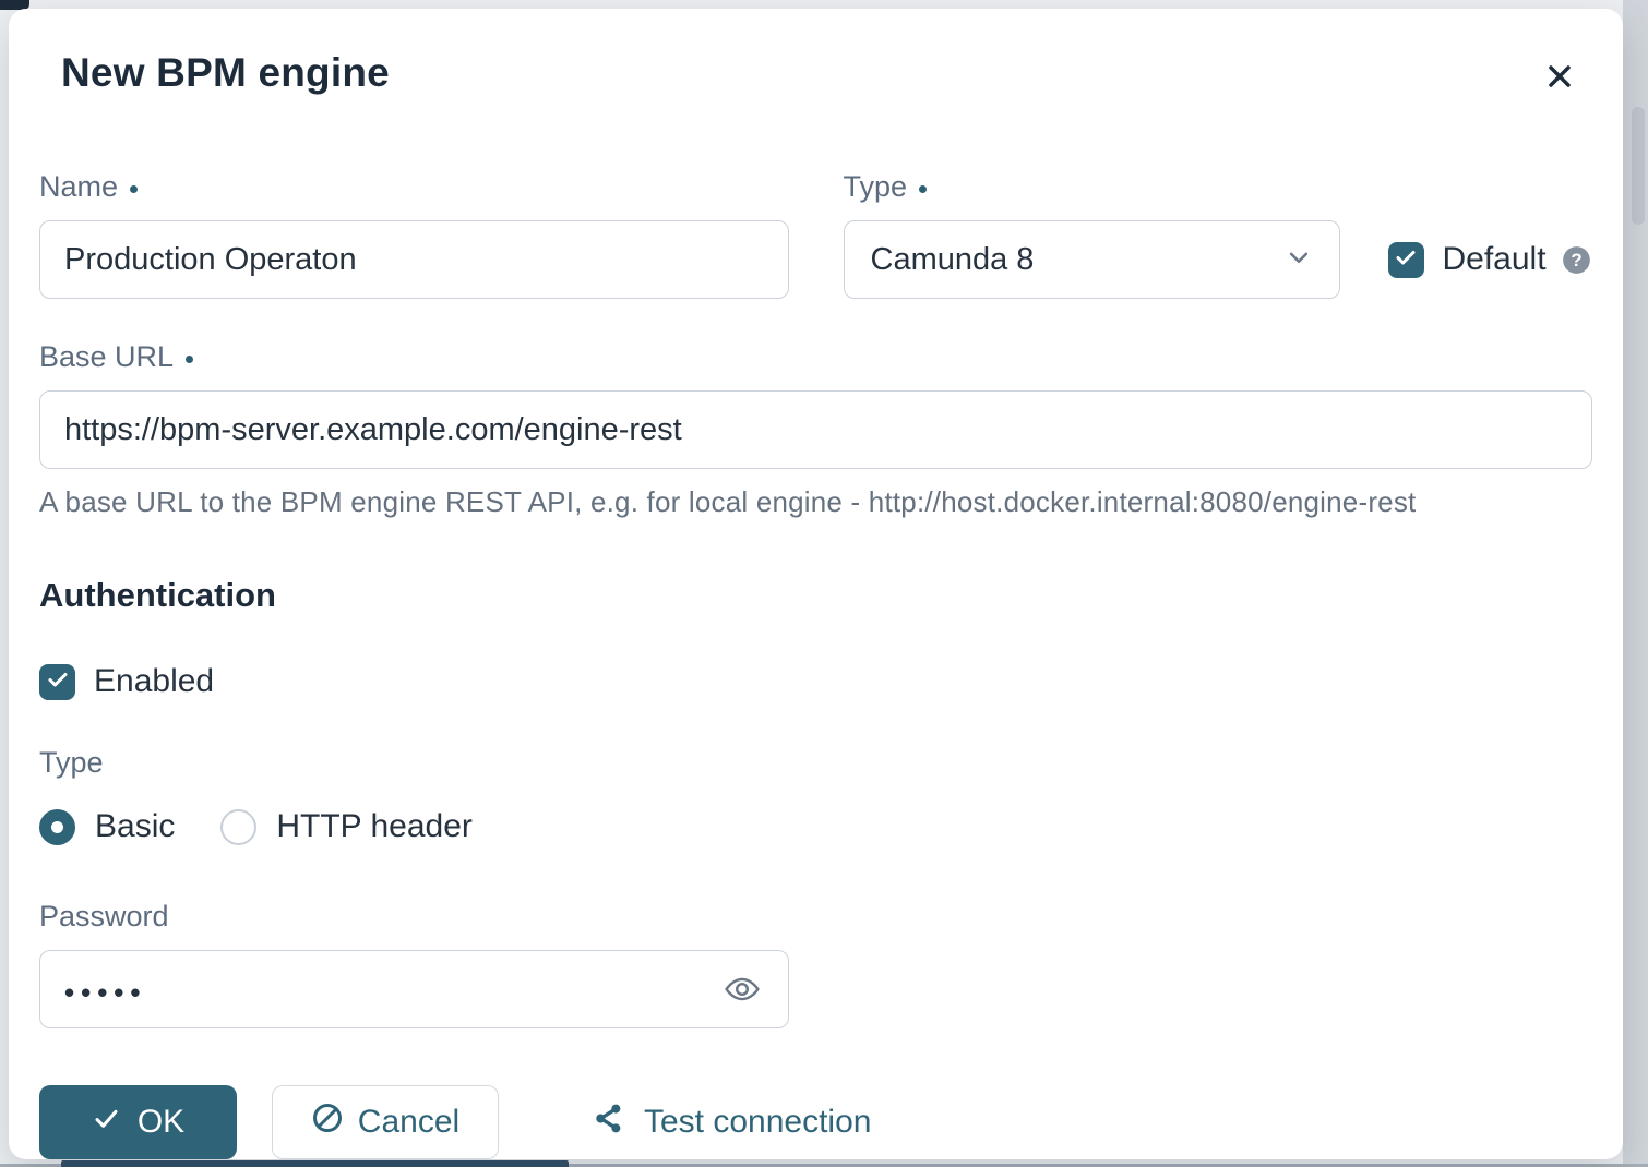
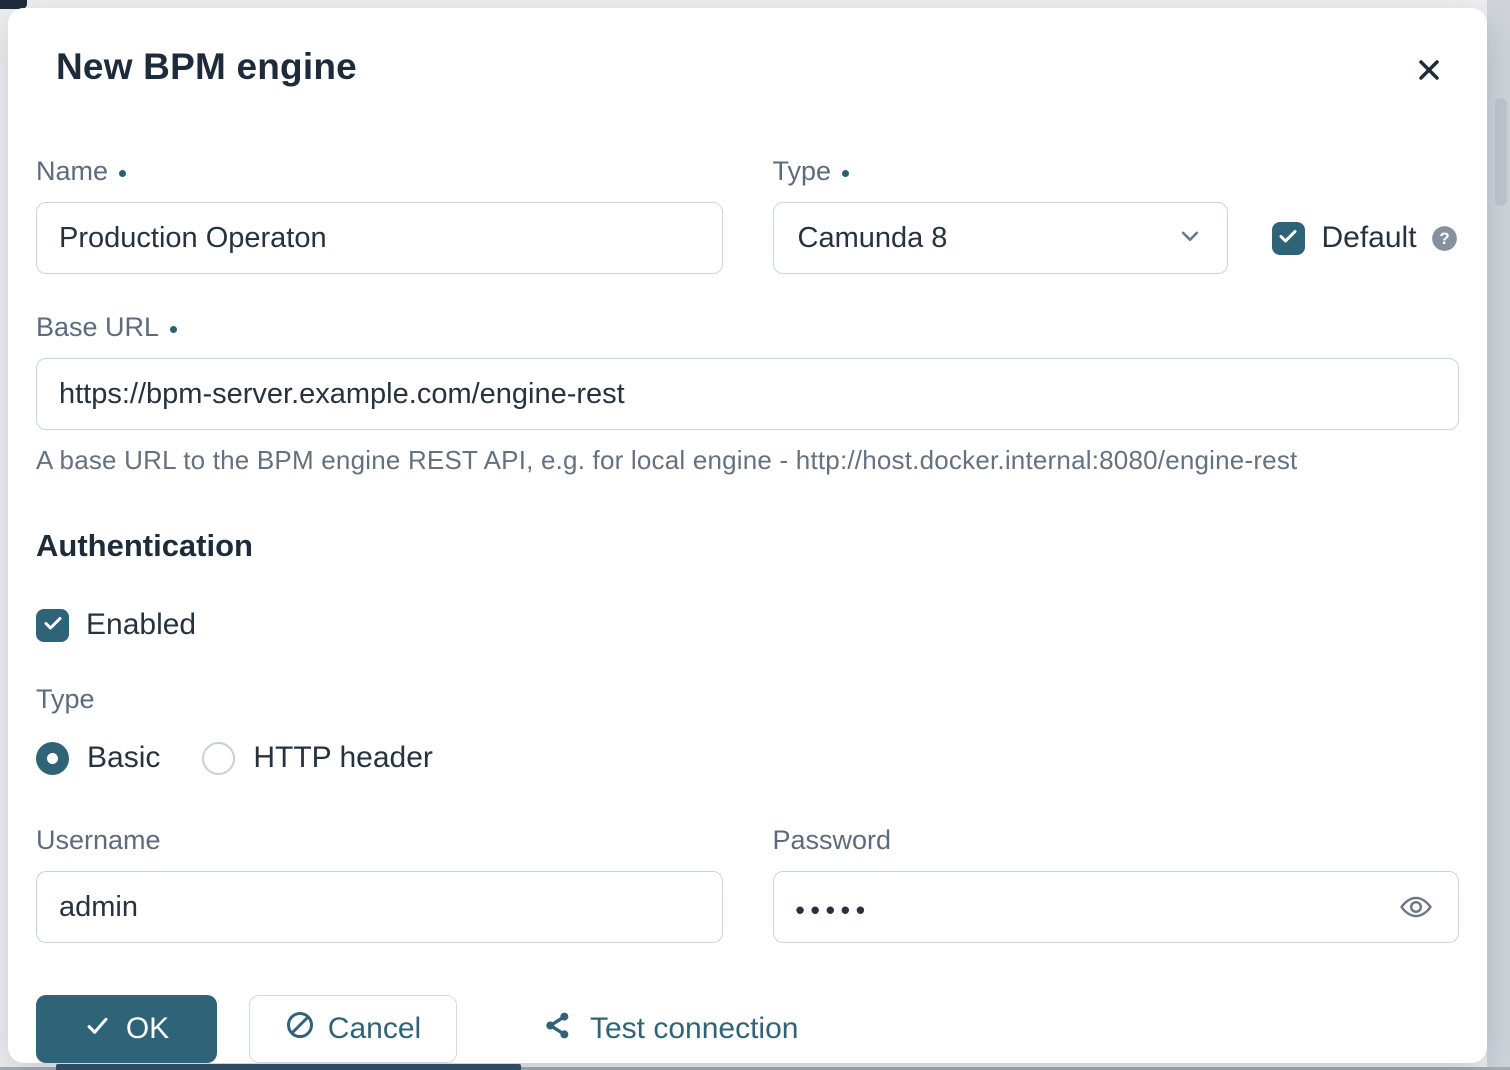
  New BPM engine
  Name
  Production Operaton
  Type
  Camunda 8
  Default
  ?
  Base URL
  https://bpm-server.example.com/engine-rest
  A base URL to the BPM engine REST API, e.g. for local engine - http://host.docker.internal:8080/engine-rest
  Authentication
  Enabled
  Type
  Basic
  HTTP header
+ Username
+ admin
  Password
  •••••
  OK
  Cancel
  Test connection
